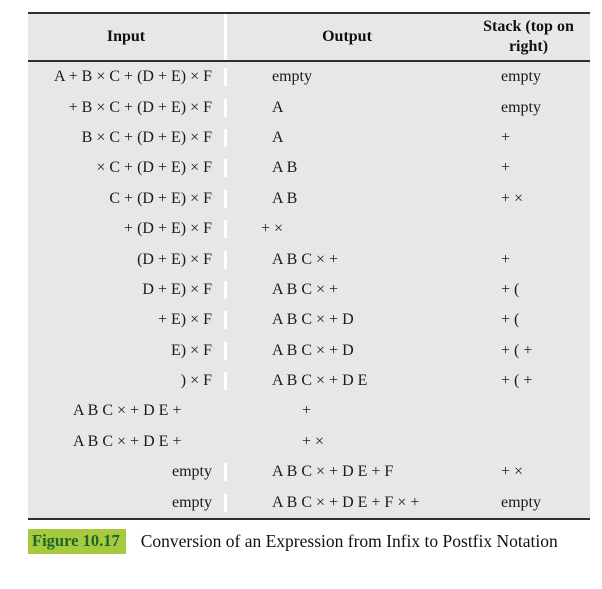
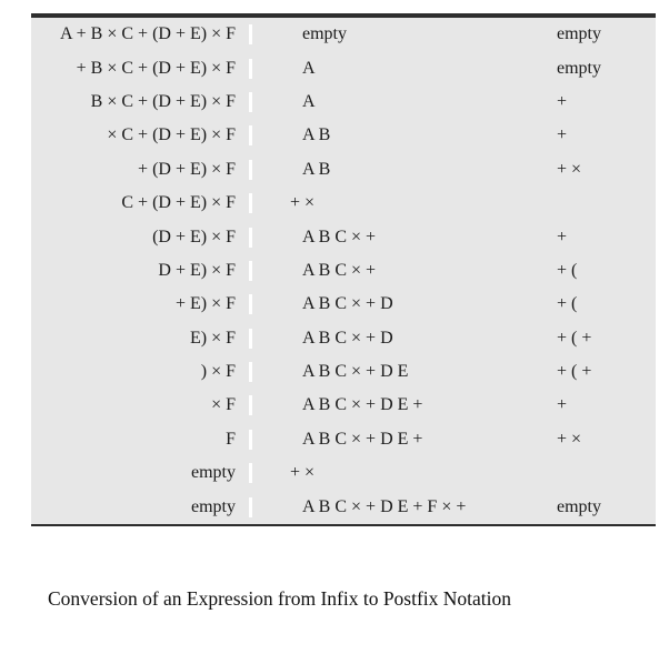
- Input
- Output
- Stack (top on right)
  A + B × C + (D + E) × F
  empty
  empty
  + B × C + (D + E) × F
  A
  empty
  B × C + (D + E) × F
  A
  +
  × C + (D + E) × F
  A B
  +
- C + (D + E) × F
+ + (D + E) × F
  A B
  + ×
- + (D + E) × F
+ C + (D + E) × F
  + ×
  (D + E) × F
  A B C × +
  +
  D + E) × F
  A B C × +
  + (
  + E) × F
  A B C × + D
  + (
  E) × F
  A B C × + D
  + ( +
  ) × F
  A B C × + D E
  + ( +
+ × F
  A B C × + D E +
  +
+ F
  A B C × + D E +
  + ×
  empty
- A B C × + D E + F
  + ×
  empty
  A B C × + D E + F × +
  empty
- Figure 10.17
  Conversion of an Expression from Infix to Postfix Notation
